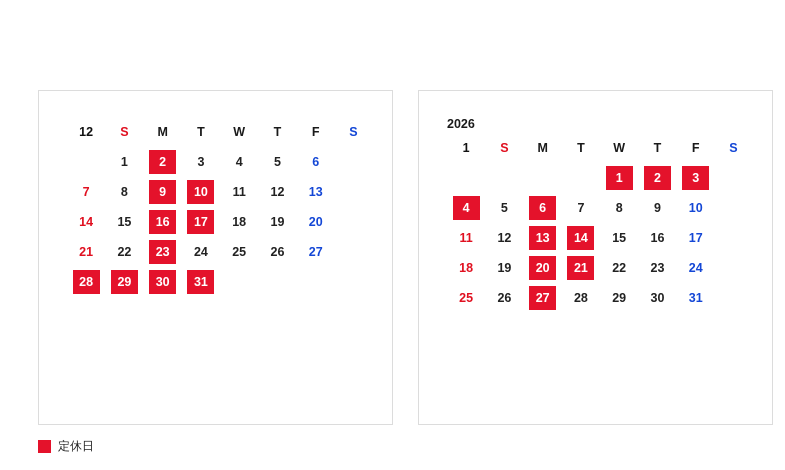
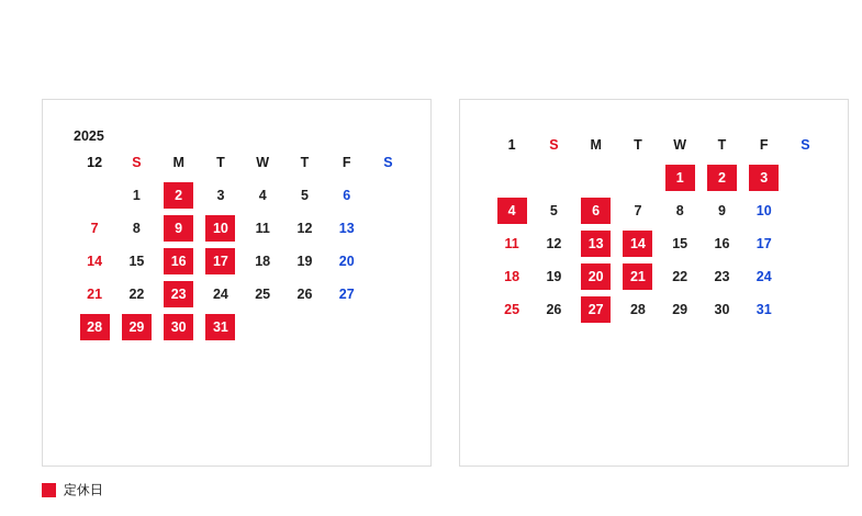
+ 2025
  12	S	M	T	W	T	F	S
  	1	2	3	4	5	6
  7	8	9	10	11	12	13
  14	15	16	17	18	19	20
  21	22	23	24	25	26	27
  28	29	30	31
- 2026
  1	S	M	T	W	T	F	S
  				1	2	3
  4	5	6	7	8	9	10
  11	12	13	14	15	16	17
  18	19	20	21	22	23	24
  25	26	27	28	29	30	31
  定休日
